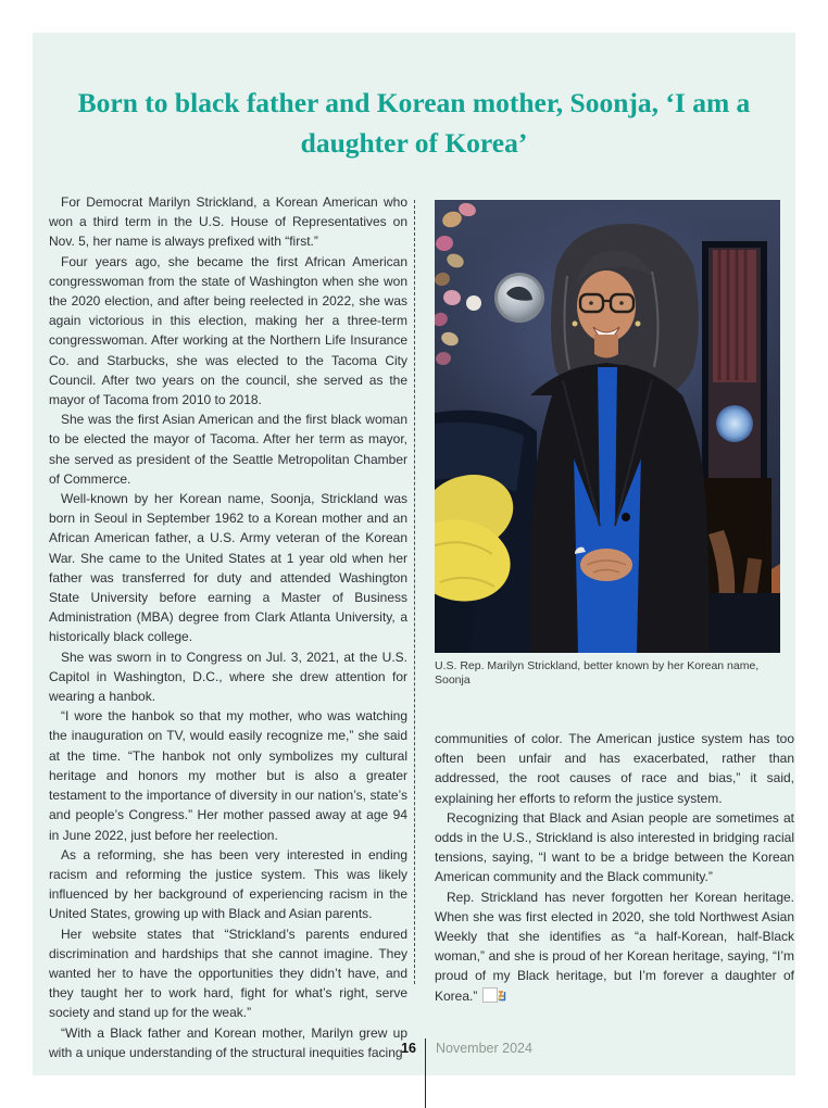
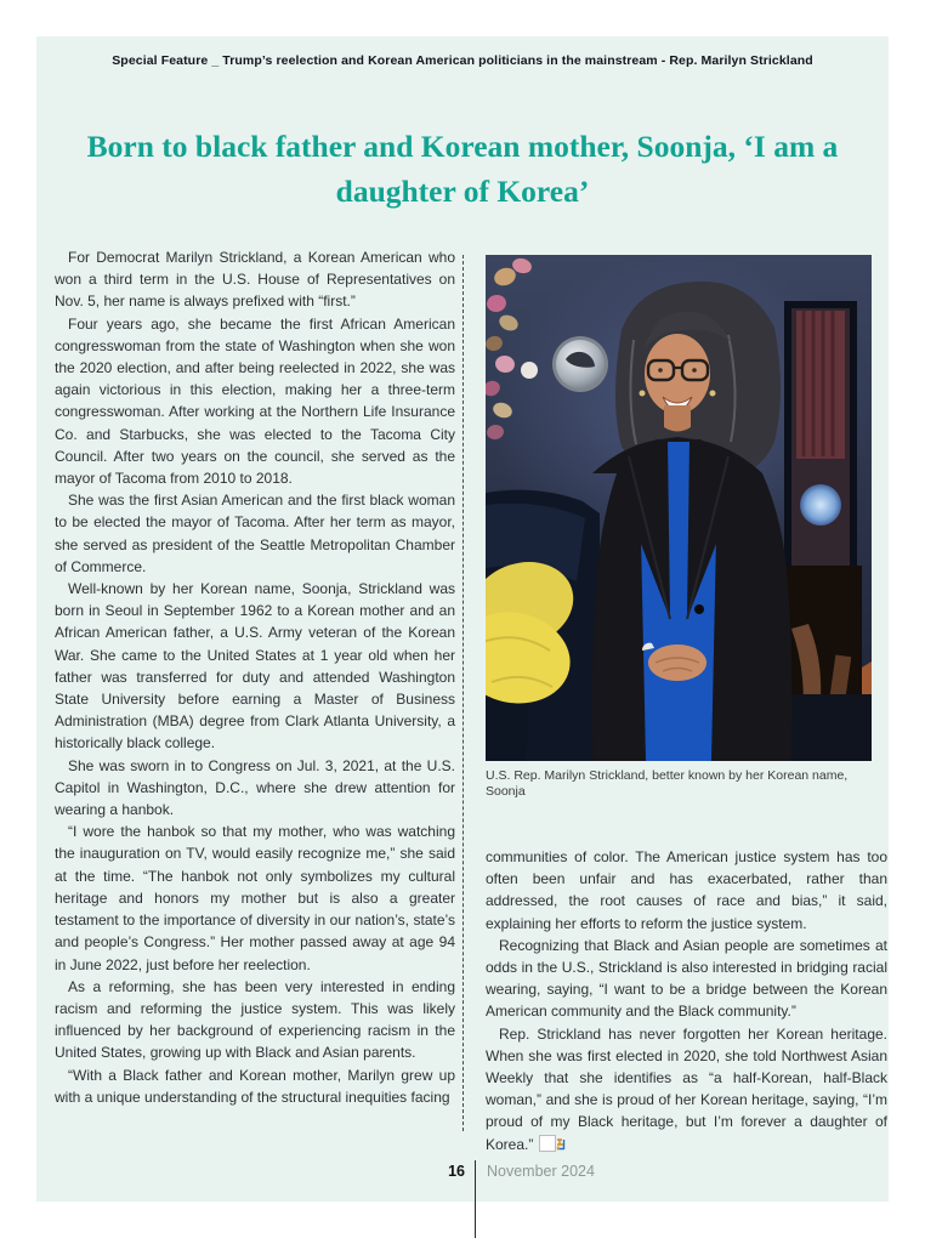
+ Special Feature _ Trump’s reelection and Korean American politicians in the mainstream - Rep. Marilyn Strickland
  Born to black father and Korean mother, Soonja, ‘I am a
  daughter of Korea’
  For Democrat Marilyn Strickland, a Korean American who won a third term in the U.S. House of Representatives on Nov. 5, her name is always prefixed with “first.”
  Four years ago, she became the first African American congresswoman from the state of Washington when she won the 2020 election, and after being reelected in 2022, she was again victorious in this election, making her a three-term congresswoman. After working at the Northern Life Insurance Co. and Starbucks, she was elected to the Tacoma City Council. After two years on the council, she served as the mayor of Tacoma from 2010 to 2018.
  She was the first Asian American and the first black woman to be elected the mayor of Tacoma. After her term as mayor, she served as president of the Seattle Metropolitan Chamber of Commerce.
  Well-known by her Korean name, Soonja, Strickland was born in Seoul in September 1962 to a Korean mother and an African American father, a U.S. Army veteran of the Korean War. She came to the United States at 1 year old when her father was transferred for duty and attended Washington State University before earning a Master of Business Administration (MBA) degree from Clark Atlanta University, a historically black college.
  She was sworn in to Congress on Jul. 3, 2021, at the U.S. Capitol in Washington, D.C., where she drew attention for wearing a hanbok.
  “I wore the hanbok so that my mother, who was watching the inauguration on TV, would easily recognize me,” she said at the time. “The hanbok not only symbolizes my cultural heritage and honors my mother but is also a greater testament to the importance of diversity in our nation’s, state’s and people’s Congress.” Her mother passed away at age 94 in June 2022, just before her reelection.
  As a reforming, she has been very interested in ending racism and reforming the justice system. This was likely influenced by her background of experiencing racism in the United States, growing up with Black and Asian parents.
- Her website states that “Strickland’s parents endured discrimination and hardships that she cannot imagine. They wanted her to have the opportunities they didn’t have, and they taught her to work hard, fight for what’s right, serve society and stand up for the weak.”
  “With a Black father and Korean mother, Marilyn grew up with a unique understanding of the structural inequities facing
  U.S. Rep. Marilyn Strickland, better known by her Korean name, Soonja
  communities of color. The American justice system has too often been unfair and has exacerbated, rather than addressed, the root causes of race and bias,” it said, explaining her efforts to reform the justice system.
- Recognizing that Black and Asian people are sometimes at odds in the U.S., Strickland is also interested in bridging racial tensions, saying, “I want to be a bridge between the Korean American community and the Black community.”
+ Recognizing that Black and Asian people are sometimes at odds in the U.S., Strickland is also interested in bridging racial wearing, saying, “I want to be a bridge between the Korean American community and the Black community.”
  Rep. Strickland has never forgotten her Korean heritage. When she was first elected in 2020, she told Northwest Asian Weekly that she identifies as “a half-Korean, half-Black woman,” and she is proud of her Korean heritage, saying, “I’m proud of my Black heritage, but I’m forever a daughter of Korea.”
  16
  November 2024
